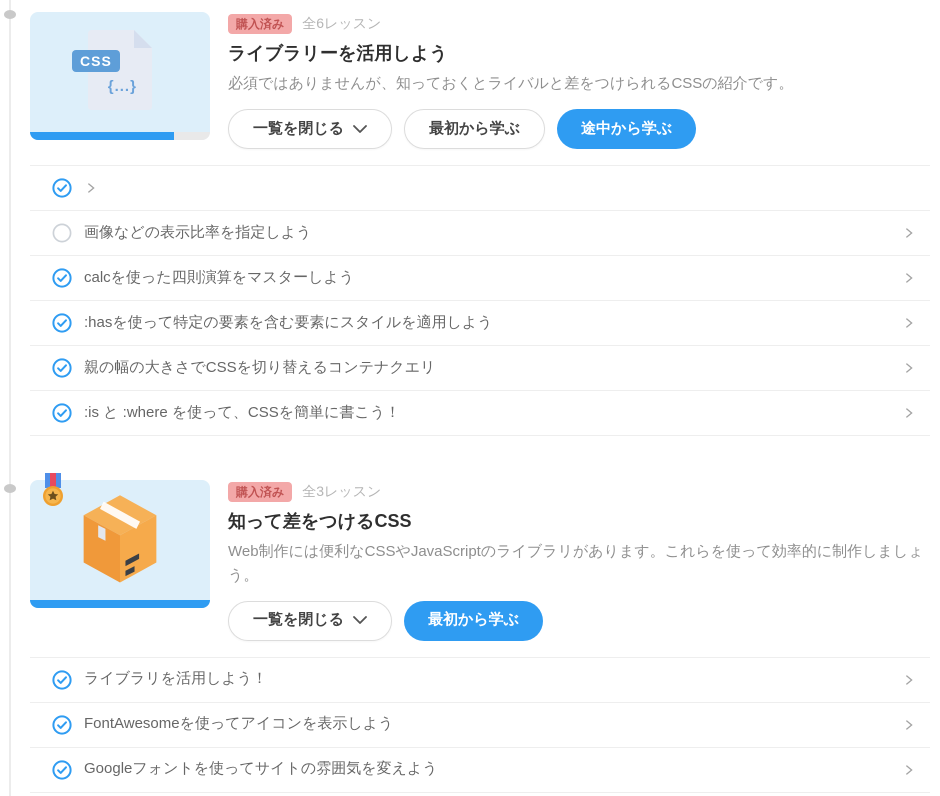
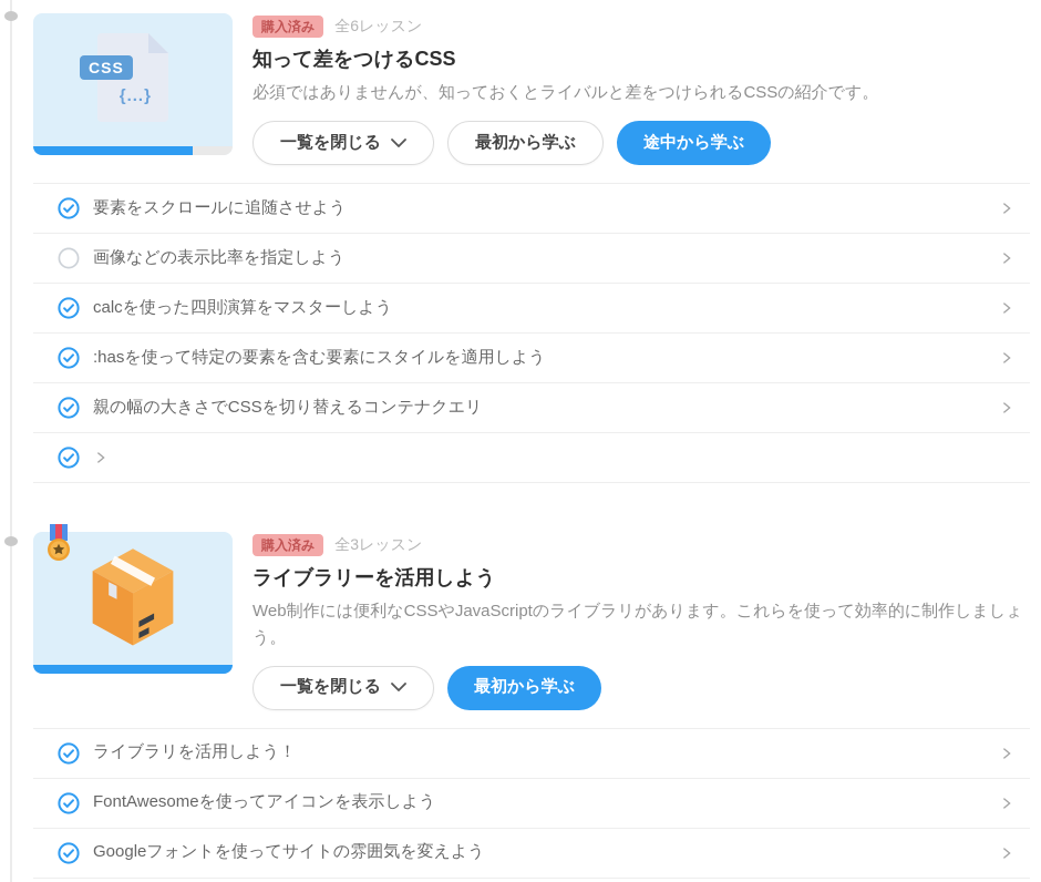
  CSS
  {...}
  購入済み
  全6レッスン
- ライブラリーを活用しよう
+ 知って差をつけるCSS
  必須ではありませんが、知っておくとライバルと差をつけられるCSSの紹介です。
  一覧を閉じる
  最初から学ぶ
  途中から学ぶ
+ 要素をスクロールに追随させよう
  画像などの表示比率を指定しよう
  calcを使った四則演算をマスターしよう
  :hasを使って特定の要素を含む要素にスタイルを適用しよう
  親の幅の大きさでCSSを切り替えるコンテナクエリ
- :is と :where を使って、CSSを簡単に書こう！
  購入済み
  全3レッスン
- 知って差をつけるCSS
+ ライブラリーを活用しよう
  Web制作には便利なCSSやJavaScriptのライブラリがあります。これらを使って効率的に制作しましょう。
  一覧を閉じる
  最初から学ぶ
  ライブラリを活用しよう！
  FontAwesomeを使ってアイコンを表示しよう
  Googleフォントを使ってサイトの雰囲気を変えよう
